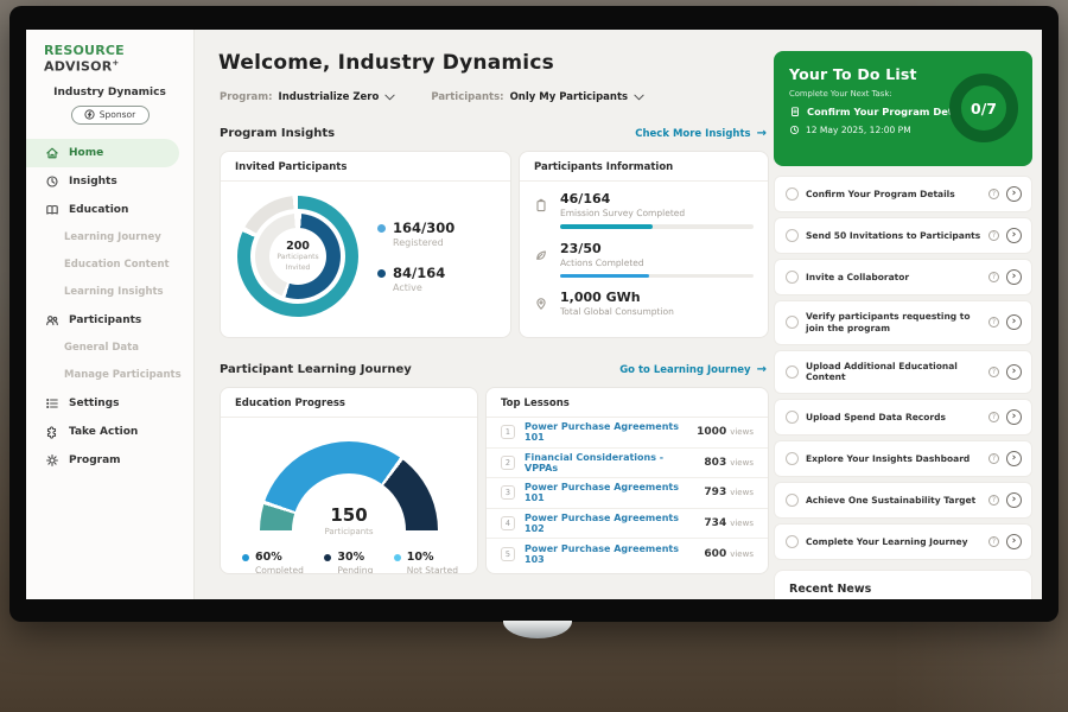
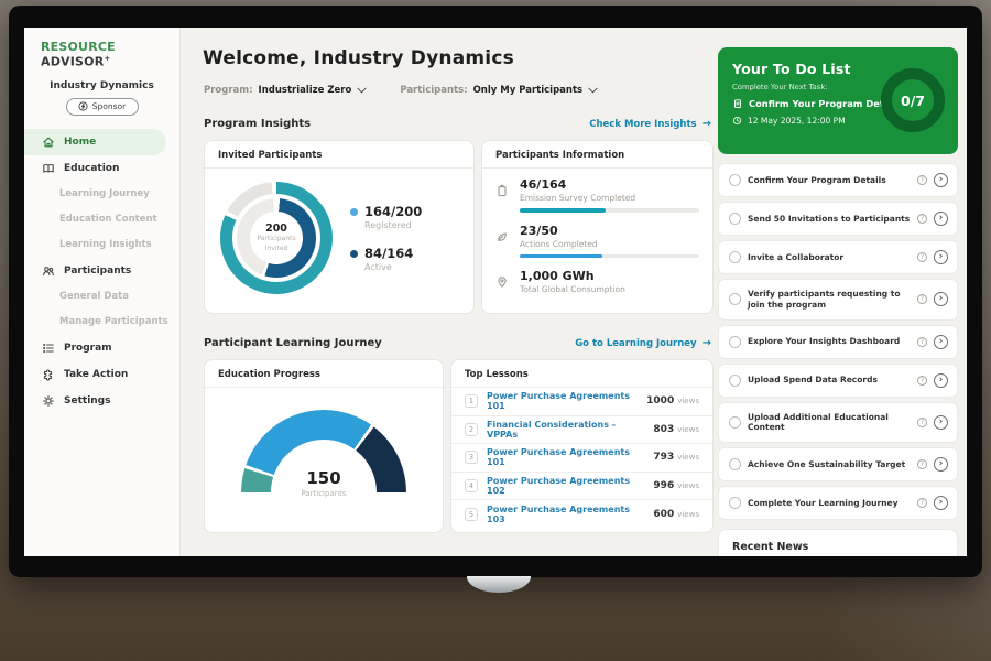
  RESOURCE ADVISOR+
  Industry Dynamics
  Sponsor
  Home
- Insights
  Education
  Learning Journey
  Education Content
  Learning Insights
  Participants
  General Data
  Manage Participants
- Settings
+ Program
  Take Action
- Program
+ Settings
  Welcome, Industry Dynamics
  Program:
  Industrialize Zero
  Participants:
  Only My Participants
  Program Insights
  Check More Insights
  →
  Invited Participants
  200
- 164/300
+ 164/200
  Registered
  84/164
  Active
  Participants Information
  46/164
  Emission Survey Completed
  23/50
  Actions Completed
  1,000 GWh
  Total Global Consumption
  Participant Learning Journey
  Go to Learning Journey
  →
  Education Progress
  150
  Participants
- 60%
- Completed
- 30%
- Pending
- 10%
- Not Started
  Top Lessons
  1
  Power Purchase Agreements 101
  1000
  views
  2
  Financial Considerations - VPPAs
  803
  views
  3
  Power Purchase Agreements 101
  793
  views
  4
  Power Purchase Agreements 102
- 734
+ 996
  views
  5
  Power Purchase Agreements 103
  600
  views
  Your To Do List
  Complete Your Next Task:
  Confirm Your Program De
  12 May 2025, 12:00 PM
  0/7
  Confirm Your Program Details
  Send 50 Invitations to Participants
  Invite a Collaborator
  Verify participants requesting to join the program
- Upload Additional Educational Content
+ Explore Your Insights Dashboard
  Upload Spend Data Records
- Explore Your Insights Dashboard
+ Upload Additional Educational Content
  Achieve One Sustainability Target
  Complete Your Learning Journey
  Recent News
